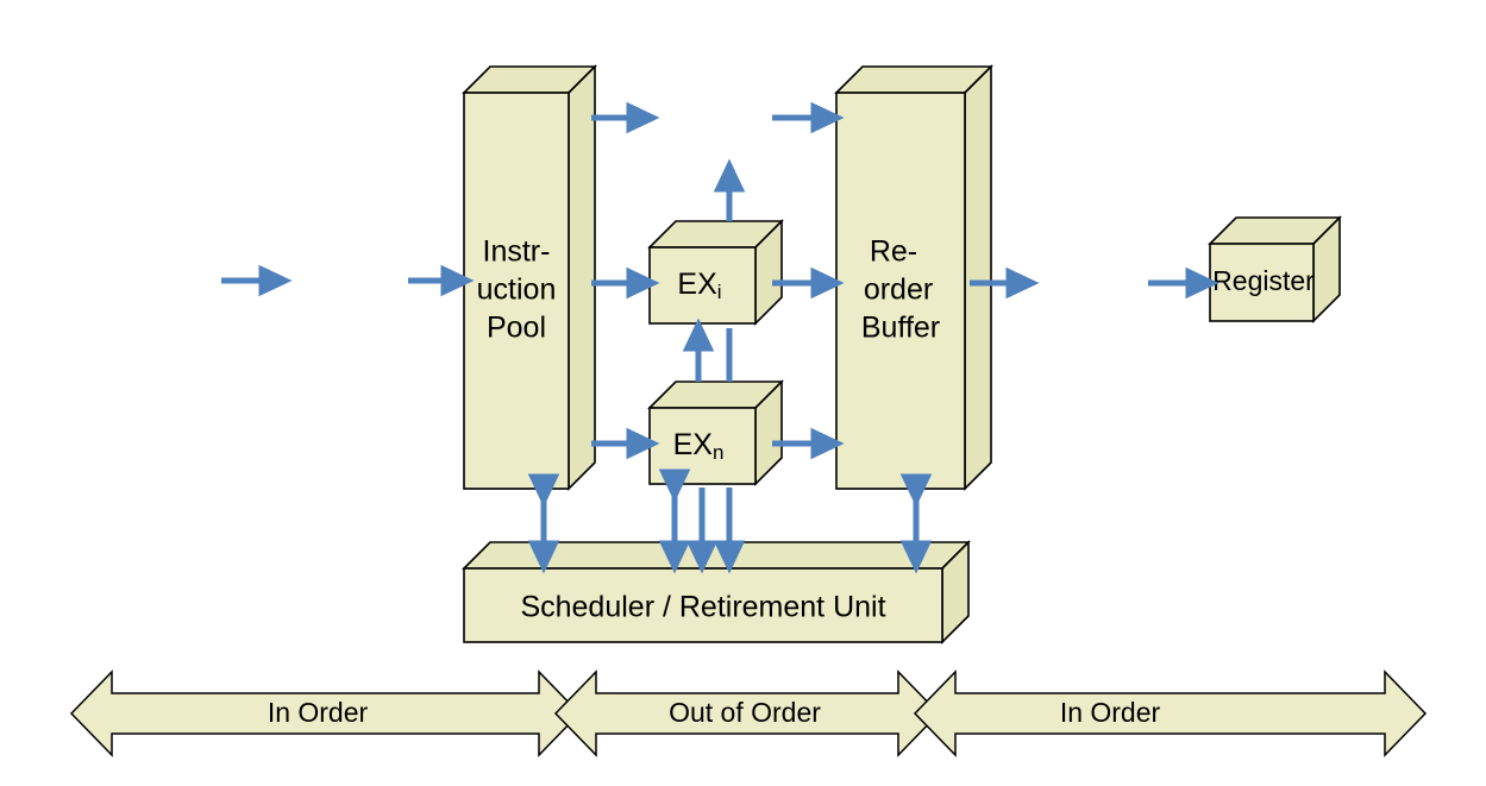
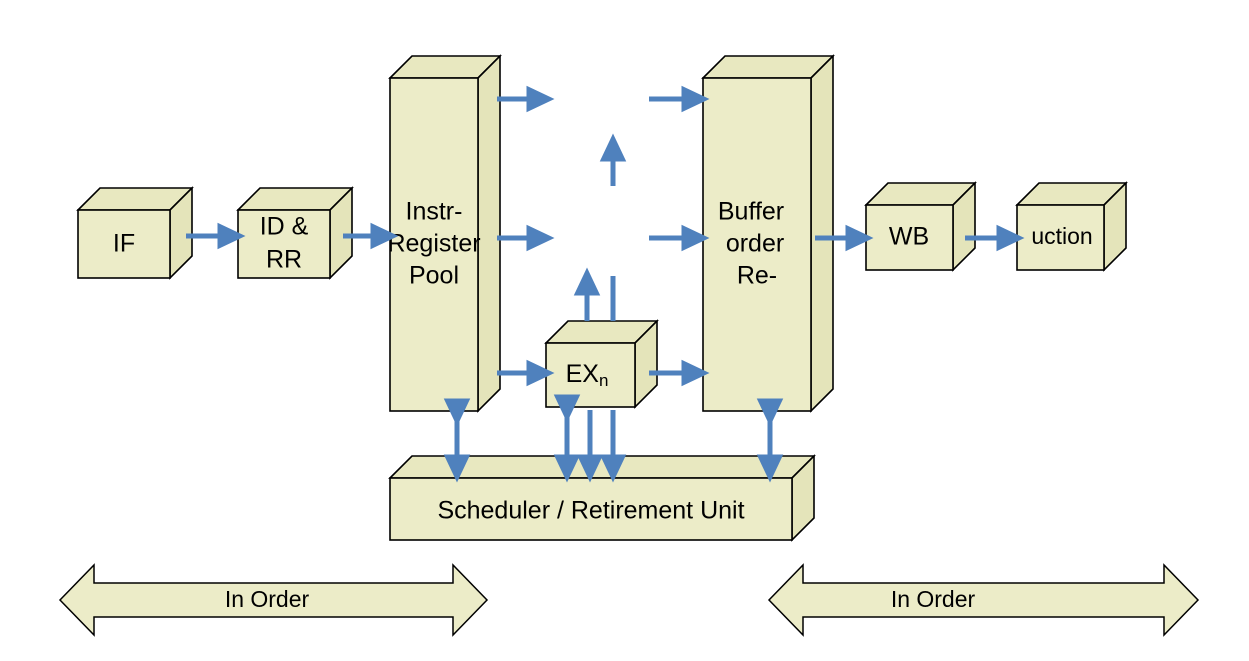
+ IF
+ ID &
+ RR
  Instr-
- uction
+ Register
  Pool
- EXi
  EXn
- Re-
+ Buffer
  order
- Buffer
+ Re-
+ WB
- Register
+ uction
  Scheduler / Retirement Unit
  In Order
- Out of Order
  In Order
